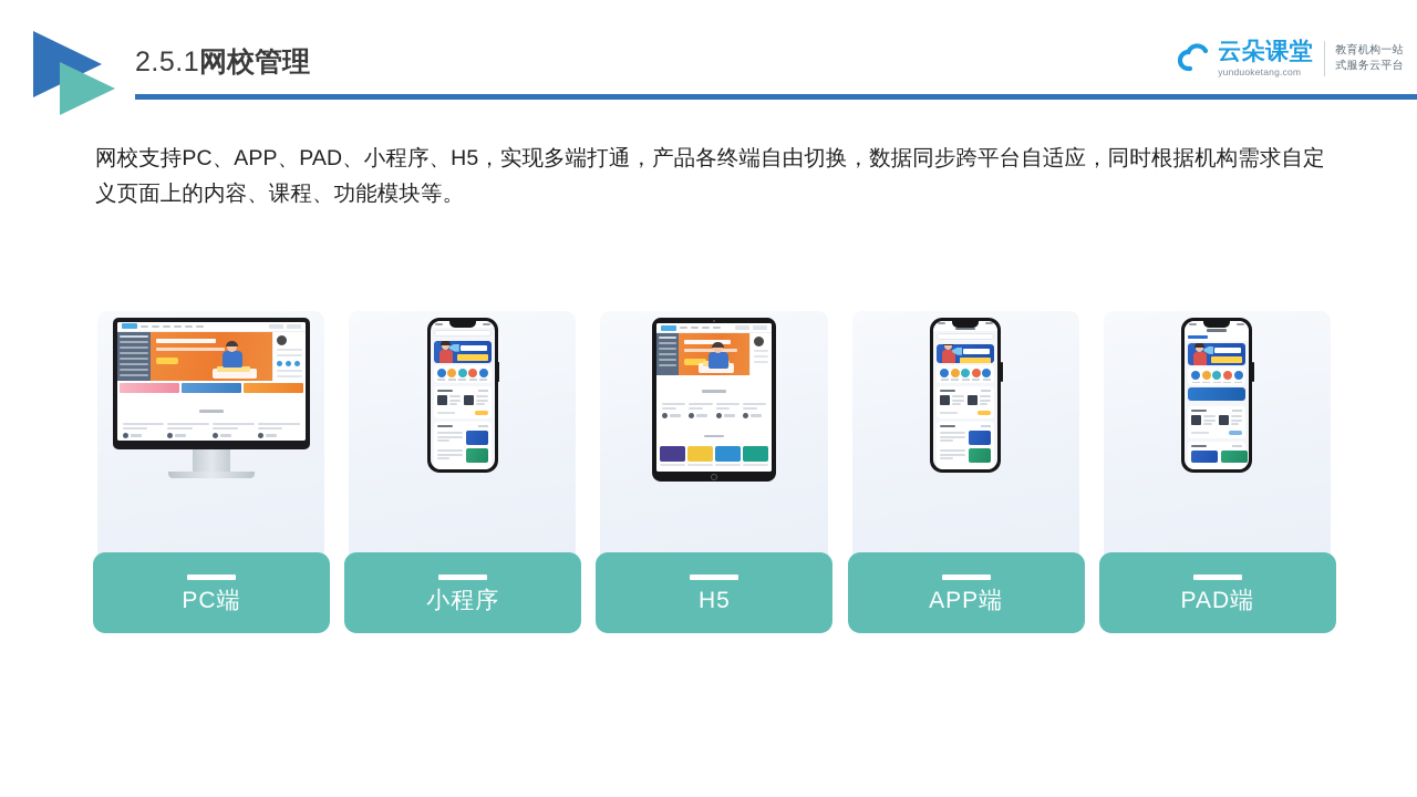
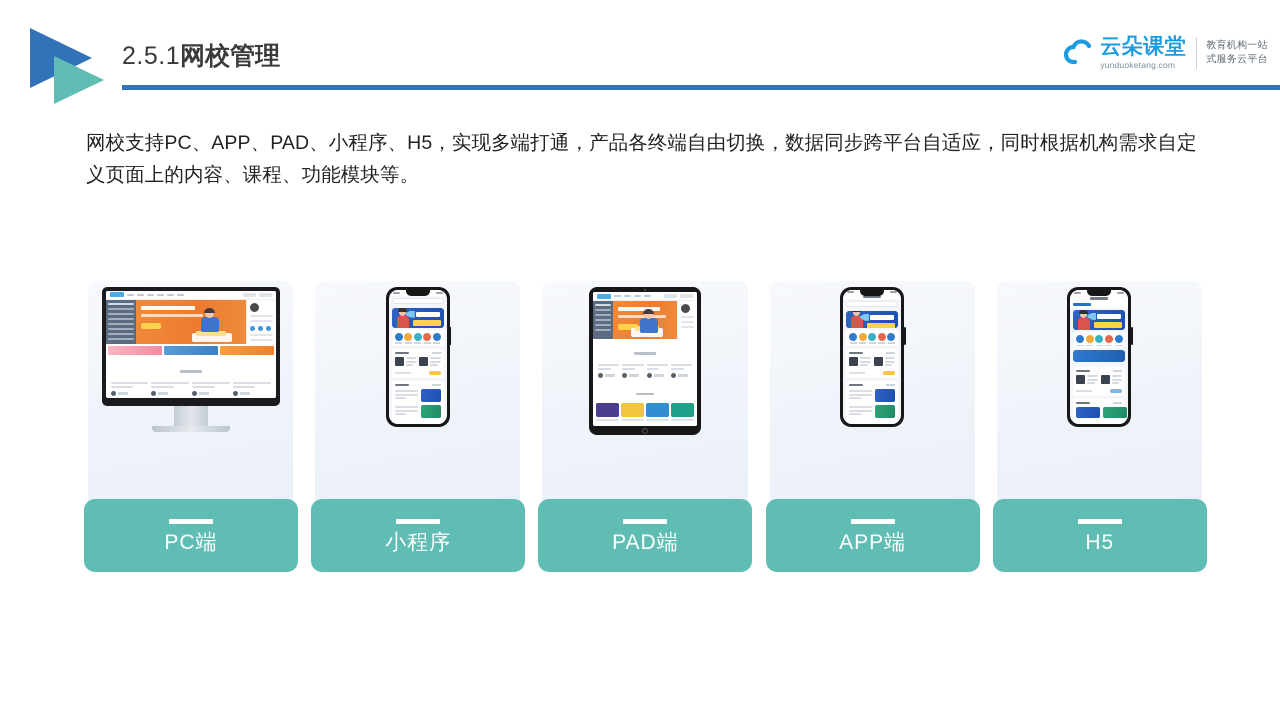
  2.5.1网校管理
  云朵课堂
  yunduoketang.com
  教育机构一站
  式服务云平台
  网校支持PC、APP、PAD、小程序、H5，实现多端打通，产品各终端自由切换，数据同步跨平台自适应，同时根据机构需求自定义页面上的内容、课程、功能模块等。
  PC端
  小程序
- H5
+ PAD端
  APP端
- PAD端
+ H5
